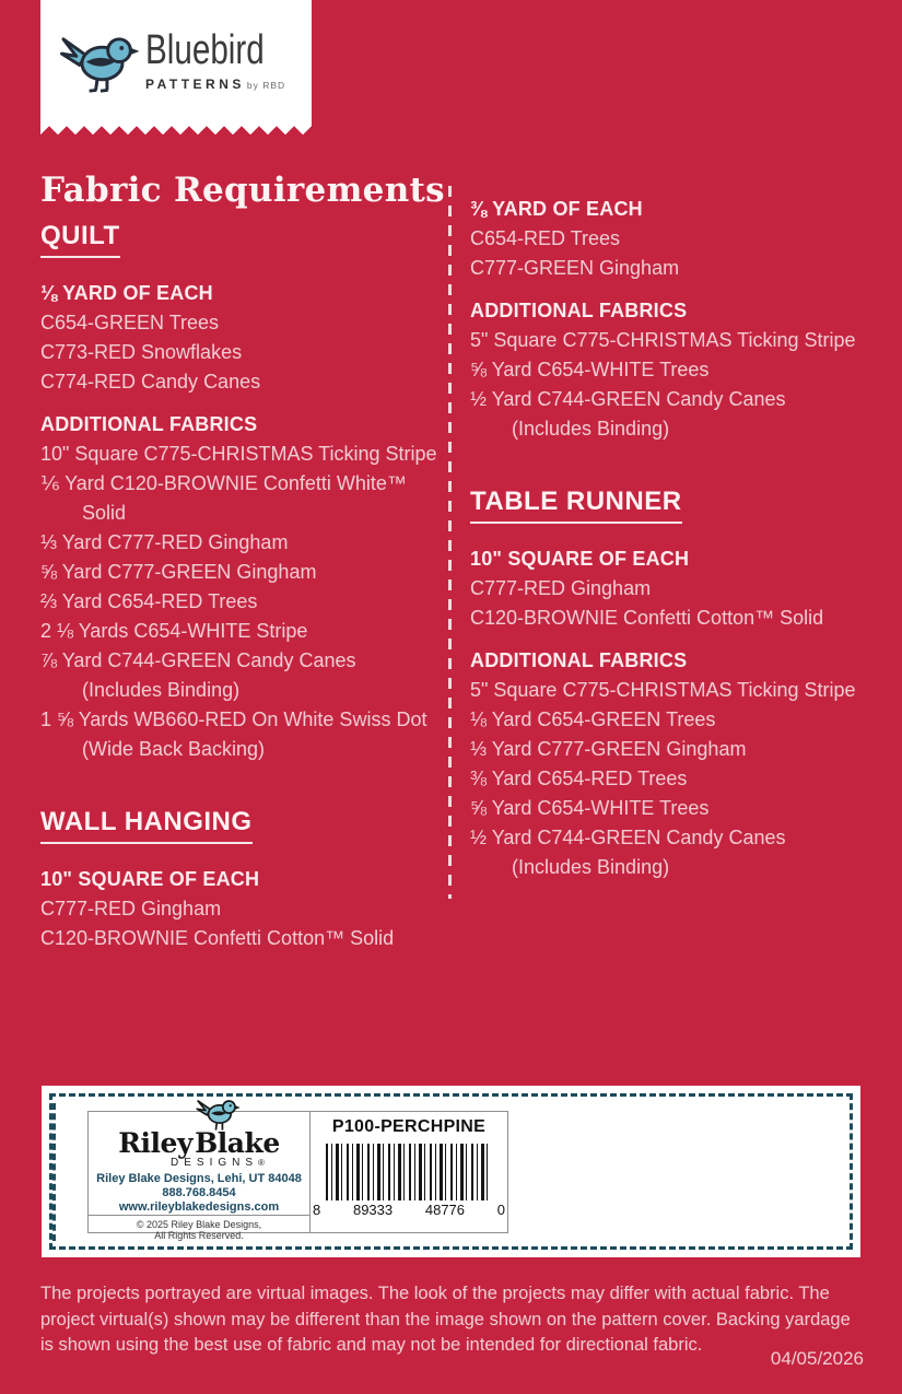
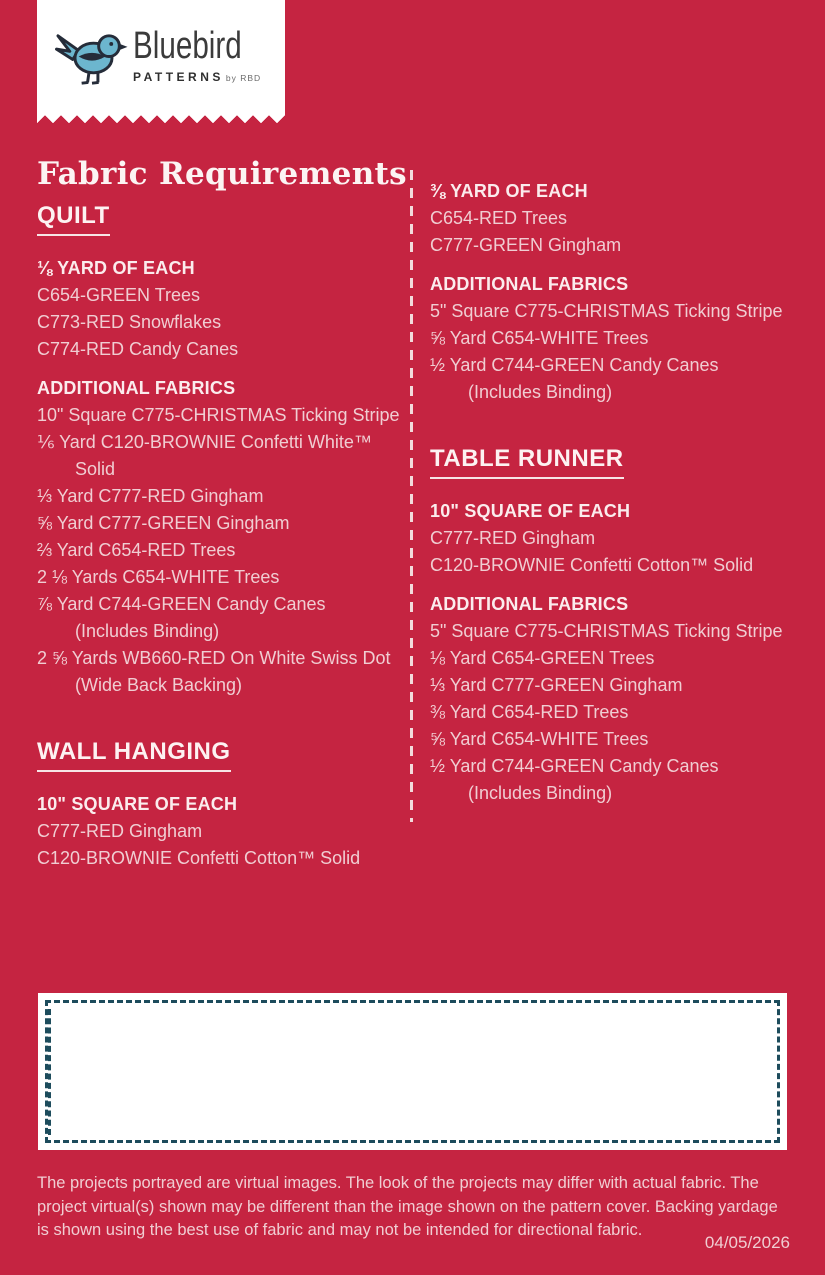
  Bluebird
  PATTERNS by RBD
  Fabric Requirements
  QUILT
  ⅛ YARD OF EACH
  C654-GREEN Trees
  C773-RED Snowflakes
  C774-RED Candy Canes
  ADDITIONAL FABRICS
  10" Square C775-CHRISTMAS Ticking Stripe
  ⅙ Yard C120-BROWNIE Confetti White™
  Solid
  ⅓ Yard C777-RED Gingham
  ⅝ Yard C777-GREEN Gingham
  ⅔ Yard C654-RED Trees
- 2 ⅛ Yards C654-WHITE Stripe
+ 2 ⅛ Yards C654-WHITE Trees
  ⅞ Yard C744-GREEN Candy Canes
  (Includes Binding)
- 1 ⅝ Yards WB660-RED On White Swiss Dot
+ 2 ⅝ Yards WB660-RED On White Swiss Dot
  (Wide Back Backing)
  WALL HANGING
  10" SQUARE OF EACH
  C777-RED Gingham
  C120-BROWNIE Confetti Cotton™ Solid
  ⅜ YARD OF EACH
  C654-RED Trees
  C777-GREEN Gingham
  ADDITIONAL FABRICS
  5" Square C775-CHRISTMAS Ticking Stripe
  ⅝ Yard C654-WHITE Trees
  ½ Yard C744-GREEN Candy Canes
  (Includes Binding)
  TABLE RUNNER
  10" SQUARE OF EACH
  C777-RED Gingham
  C120-BROWNIE Confetti Cotton™ Solid
  ADDITIONAL FABRICS
  5" Square C775-CHRISTMAS Ticking Stripe
  ⅛ Yard C654-GREEN Trees
  ⅓ Yard C777-GREEN Gingham
  ⅜ Yard C654-RED Trees
  ⅝ Yard C654-WHITE Trees
  ½ Yard C744-GREEN Candy Canes
  (Includes Binding)
- Riley Blake
- DESIGNS®
- Riley Blake Designs, Lehi, UT 84048
- 888.768.8454
- www.rileyblakedesigns.com
- © 2025 Riley Blake Designs,
- All Rights Reserved.
- P100-PERCHPINE
- 8
- 89333
- 48776
- 0
  The projects portrayed are virtual images. The look of the projects may differ with actual fabric. The project virtual(s) shown may be different than the image shown on the pattern cover. Backing yardage is shown using the best use of fabric and may not be intended for directional fabric.
  04/05/2026
